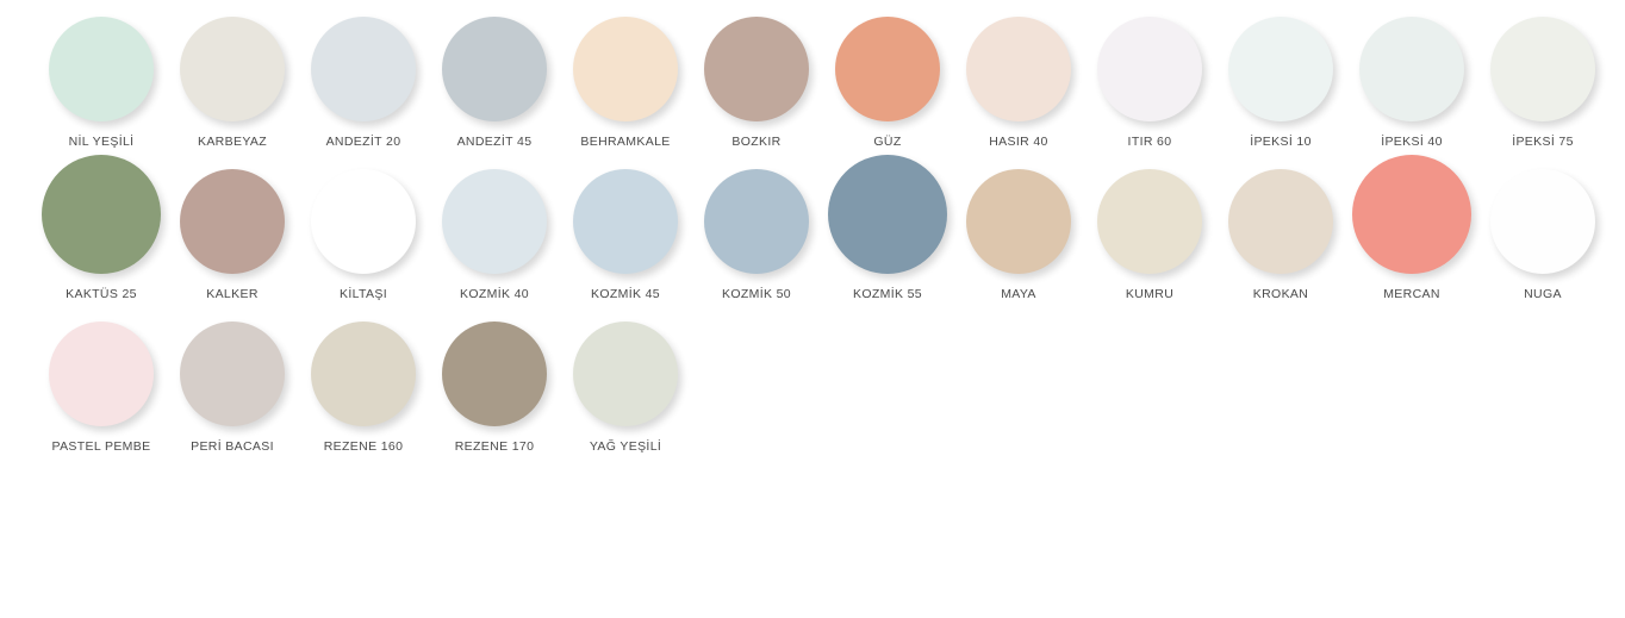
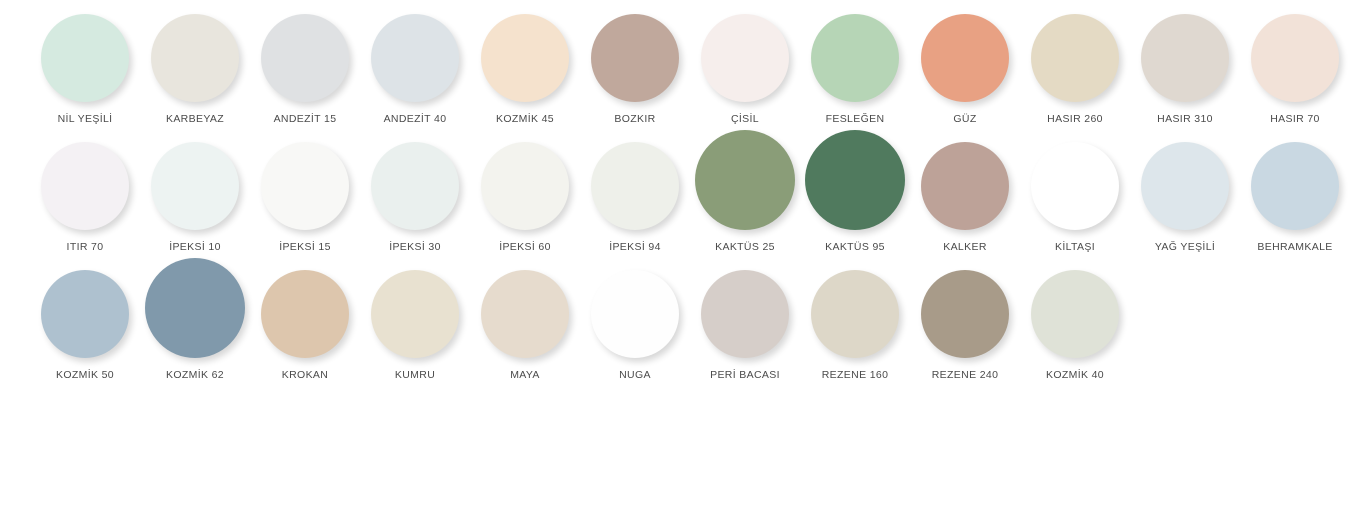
  NİL YEŞİLİ
  KARBEYAZ
+ ANDEZİT 15
- ANDEZİT 20
+ ANDEZİT 40
- ANDEZİT 45
- BEHRAMKALE
+ KOZMİK 45
  BOZKIR
+ ÇİSİL
+ FESLEĞEN
  GÜZ
+ HASIR 260
+ HASIR 310
- HASIR 40
+ HASIR 70
- ITIR 60
+ ITIR 70
  İPEKSİ 10
+ İPEKSİ 15
- İPEKSİ 40
+ İPEKSİ 30
+ İPEKSİ 60
- İPEKSİ 75
+ İPEKSİ 94
  KAKTÜS 25
+ KAKTÜS 95
  KALKER
  KİLTAŞI
- KOZMİK 40
+ YAĞ YEŞİLİ
- KOZMİK 45
+ BEHRAMKALE
  KOZMİK 50
- KOZMİK 55
+ KOZMİK 62
- MAYA
+ KROKAN
  KUMRU
- KROKAN
+ MAYA
- MERCAN
  NUGA
- PASTEL PEMBE
  PERİ BACASI
  REZENE 160
- REZENE 170
+ REZENE 240
- YAĞ YEŞİLİ
+ KOZMİK 40
